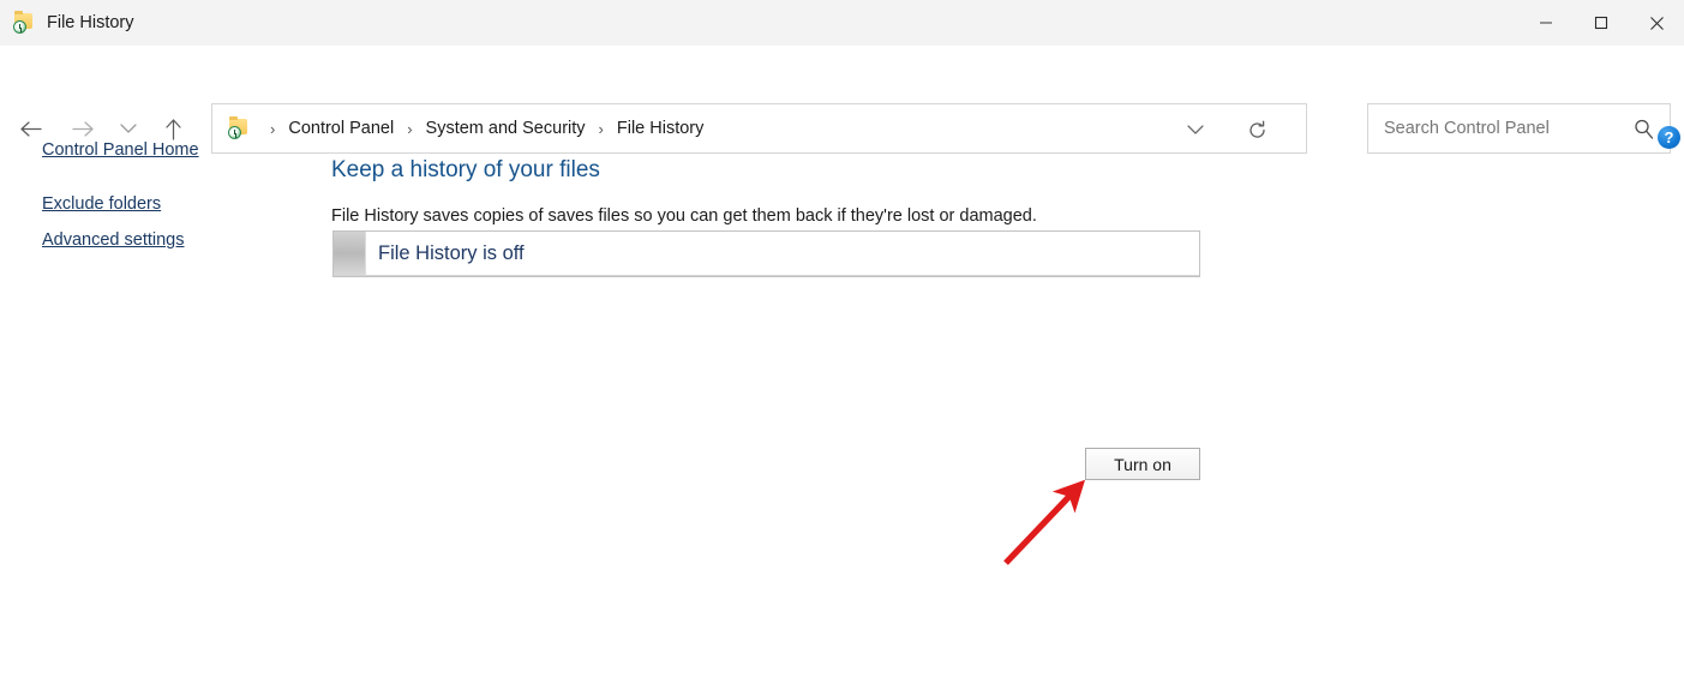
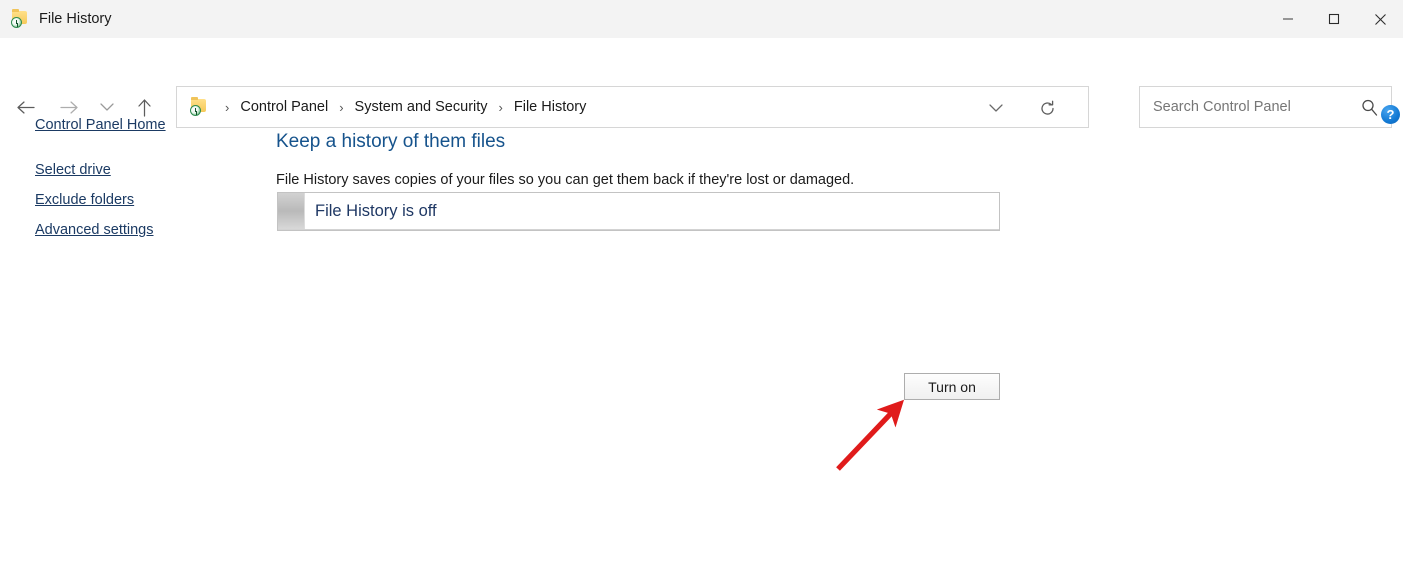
  File History
  ›
  Control Panel
  ›
  System and Security
  ›
  File History
  Search Control Panel
  ?
  Control Panel Home
+ Select drive
  Exclude folders
  Advanced settings
- Keep a history of your files
+ Keep a history of them files
- File History saves copies of saves files so you can get them back if they're lost or damaged.
+ File History saves copies of your files so you can get them back if they're lost or damaged.
  File History is off
  Turn on
